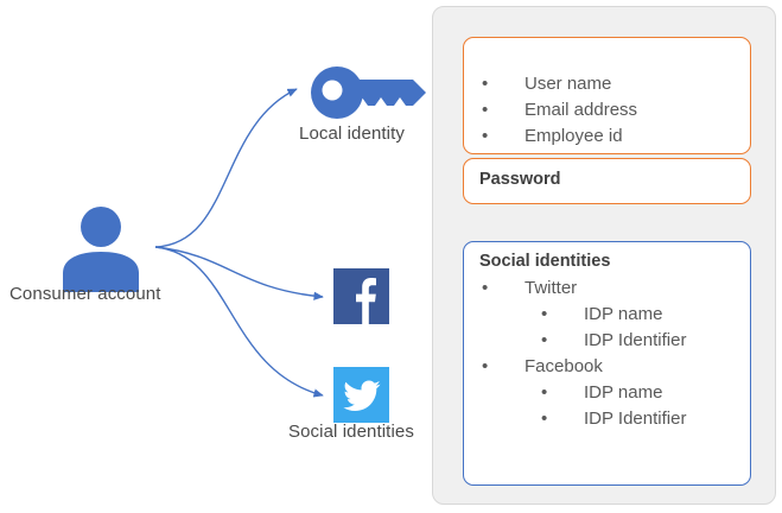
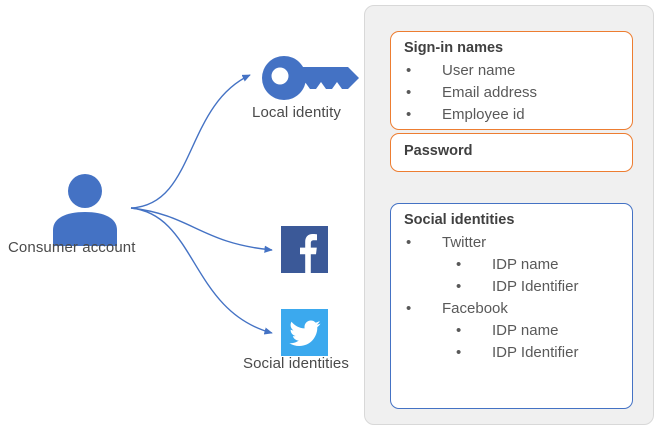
+ Sign-in names
  •
  User name
  •
  Email address
  •
  Employee id
  Password
  Social identities
  •
  Twitter
  •
  IDP name
  •
  IDP Identifier
  •
  Facebook
  •
  IDP name
  •
  IDP Identifier
  Consumer account
  Local identity
  Social identities
